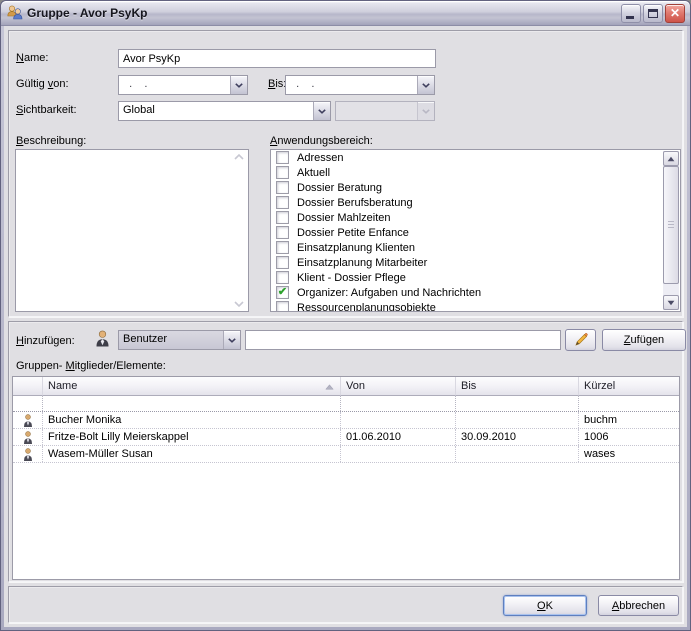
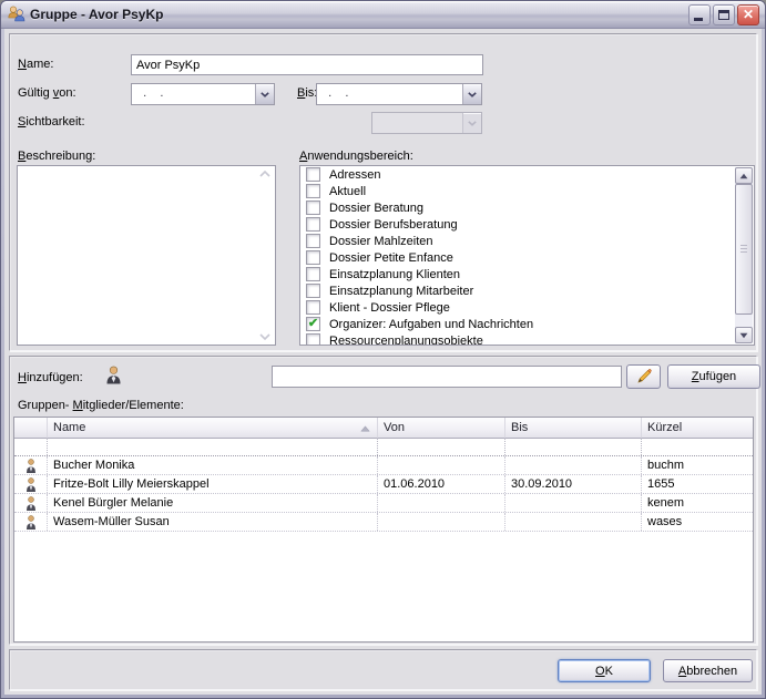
  Gruppe - Avor PsyKp
  ✕
  Name:
  Avor PsyKp
  Gültig von:
  . .
  Bis
  . .
  Sichtbarkeit:
- Global
  Beschreibung:
  Anwendungsbereich:
  Adressen
  Aktuell
  Dossier Beratung
  Dossier Berufsberatung
  Dossier Mahlzeiten
  Dossier Petite Enfance
  Einsatzplanung Klienten
  Einsatzplanung Mitarbeiter
  Klient - Dossier Pflege
  ✔
  Organizer: Aufgaben und Nachrichten
  Ressourcenplanungsobjekte
  Hinzufügen:
- Benutzer
  Z
  ufügen
  Gruppen- Mitglieder/Elemente:
  Name
  Von
  Bis
  Kürzel
  Bucher Monika
  buchm
  Fritze-Bolt Lilly Meierskappel
  01.06.2010
  30.09.2010
- 1006
+ 1655
+ Kenel Bürgler Melanie
+ kenem
  Wasem-Müller Susan
  wases
  O
  K
  A
  bbrechen
